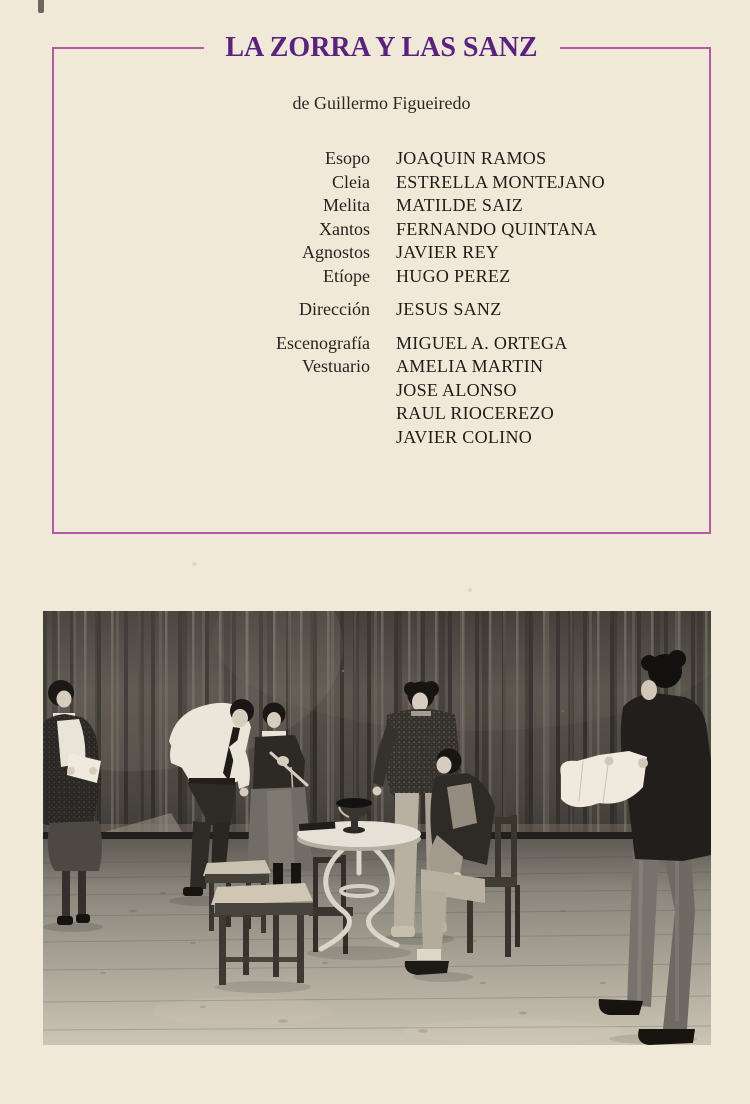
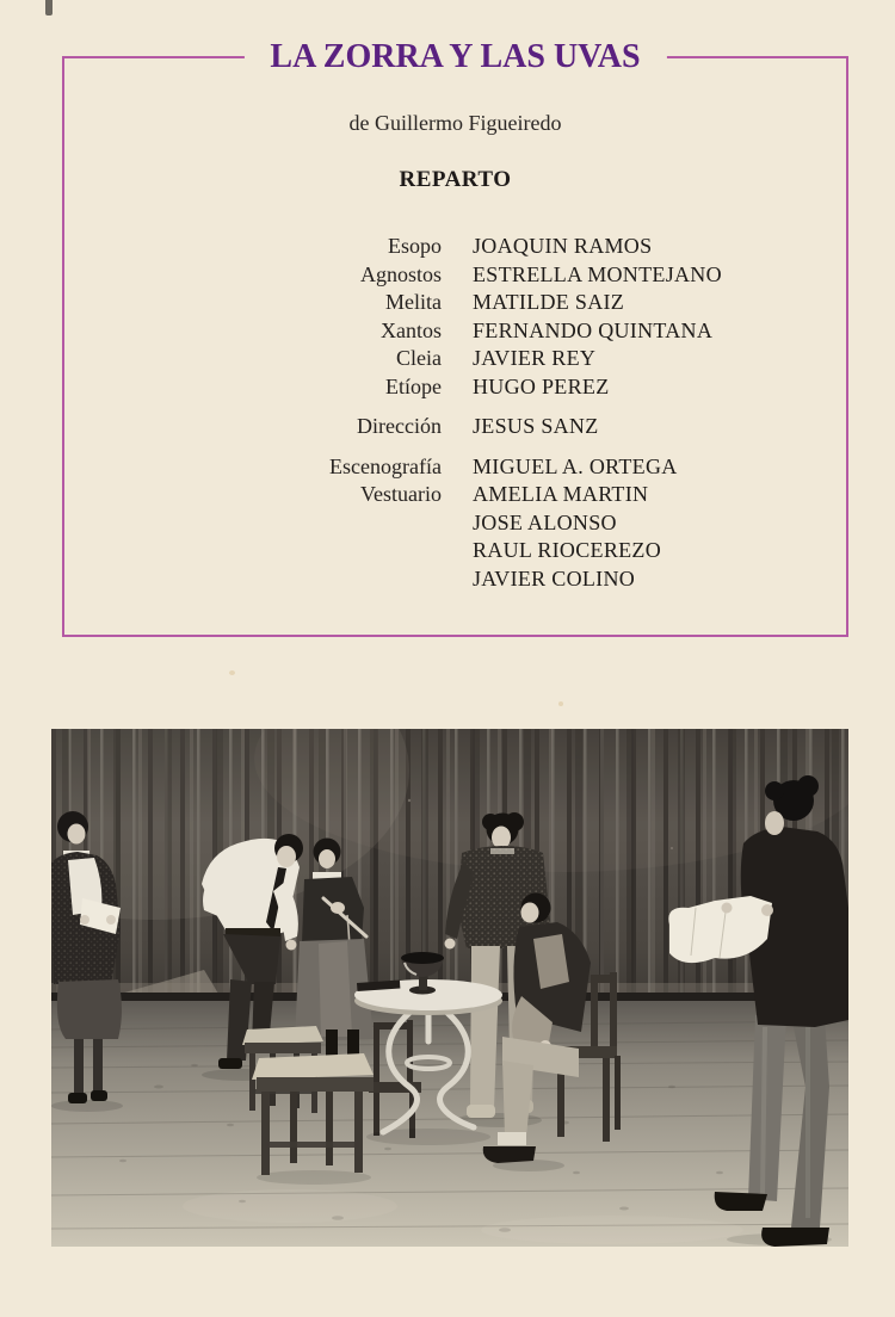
- LA ZORRA Y LAS SANZ
+ LA ZORRA Y LAS UVAS
  de Guillermo Figueiredo
+ REPARTO
  Esopo
  JOAQUIN RAMOS
- Cleia
+ Agnostos
  ESTRELLA MONTEJANO
  Melita
  MATILDE SAIZ
  Xantos
  FERNANDO QUINTANA
- Agnostos
+ Cleia
  JAVIER REY
  Etíope
  HUGO PEREZ
  Dirección
  JESUS SANZ
  Escenografía
  MIGUEL A. ORTEGA
  Vestuario
  AMELIA MARTIN
  JOSE ALONSO
  RAUL RIOCEREZO
  JAVIER COLINO
